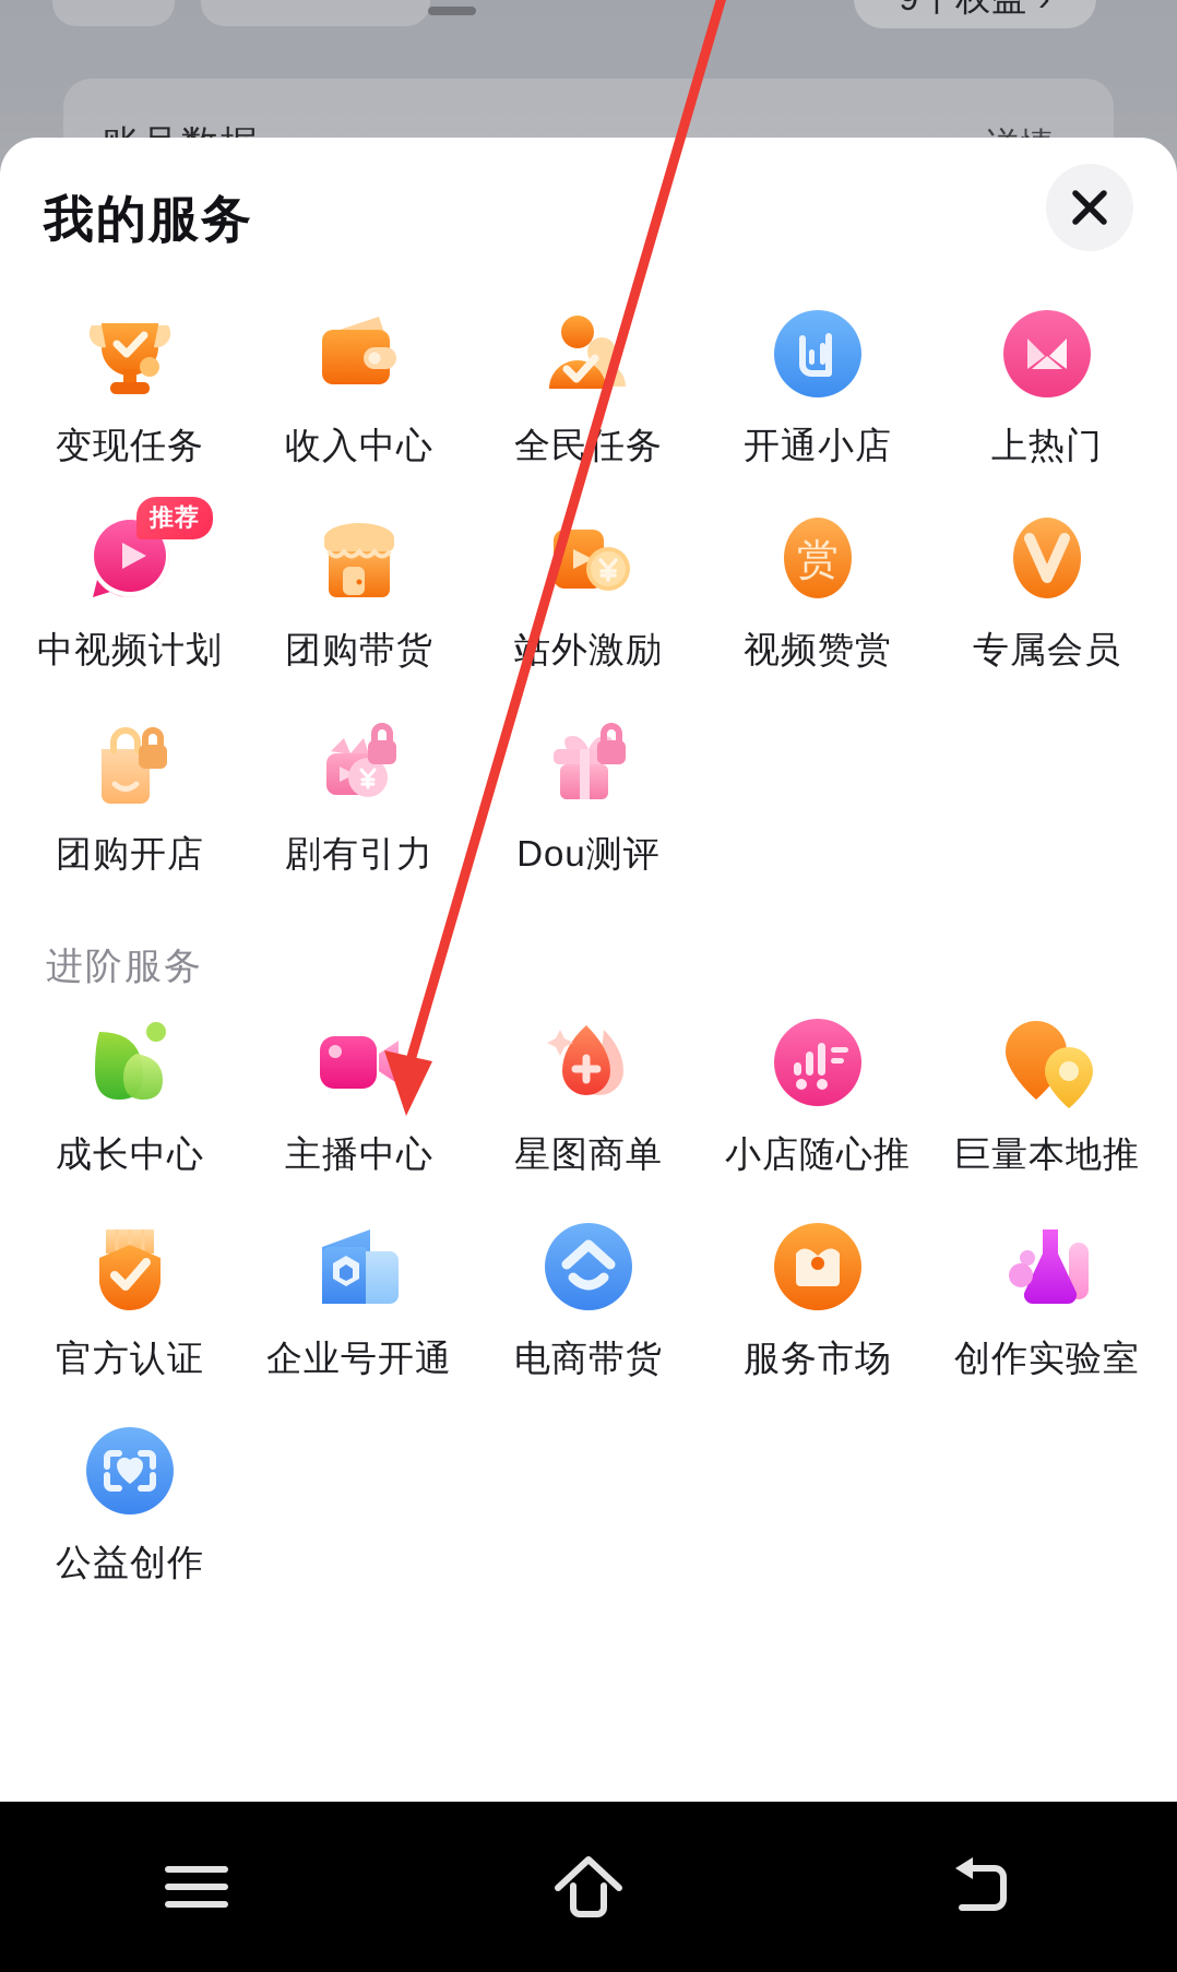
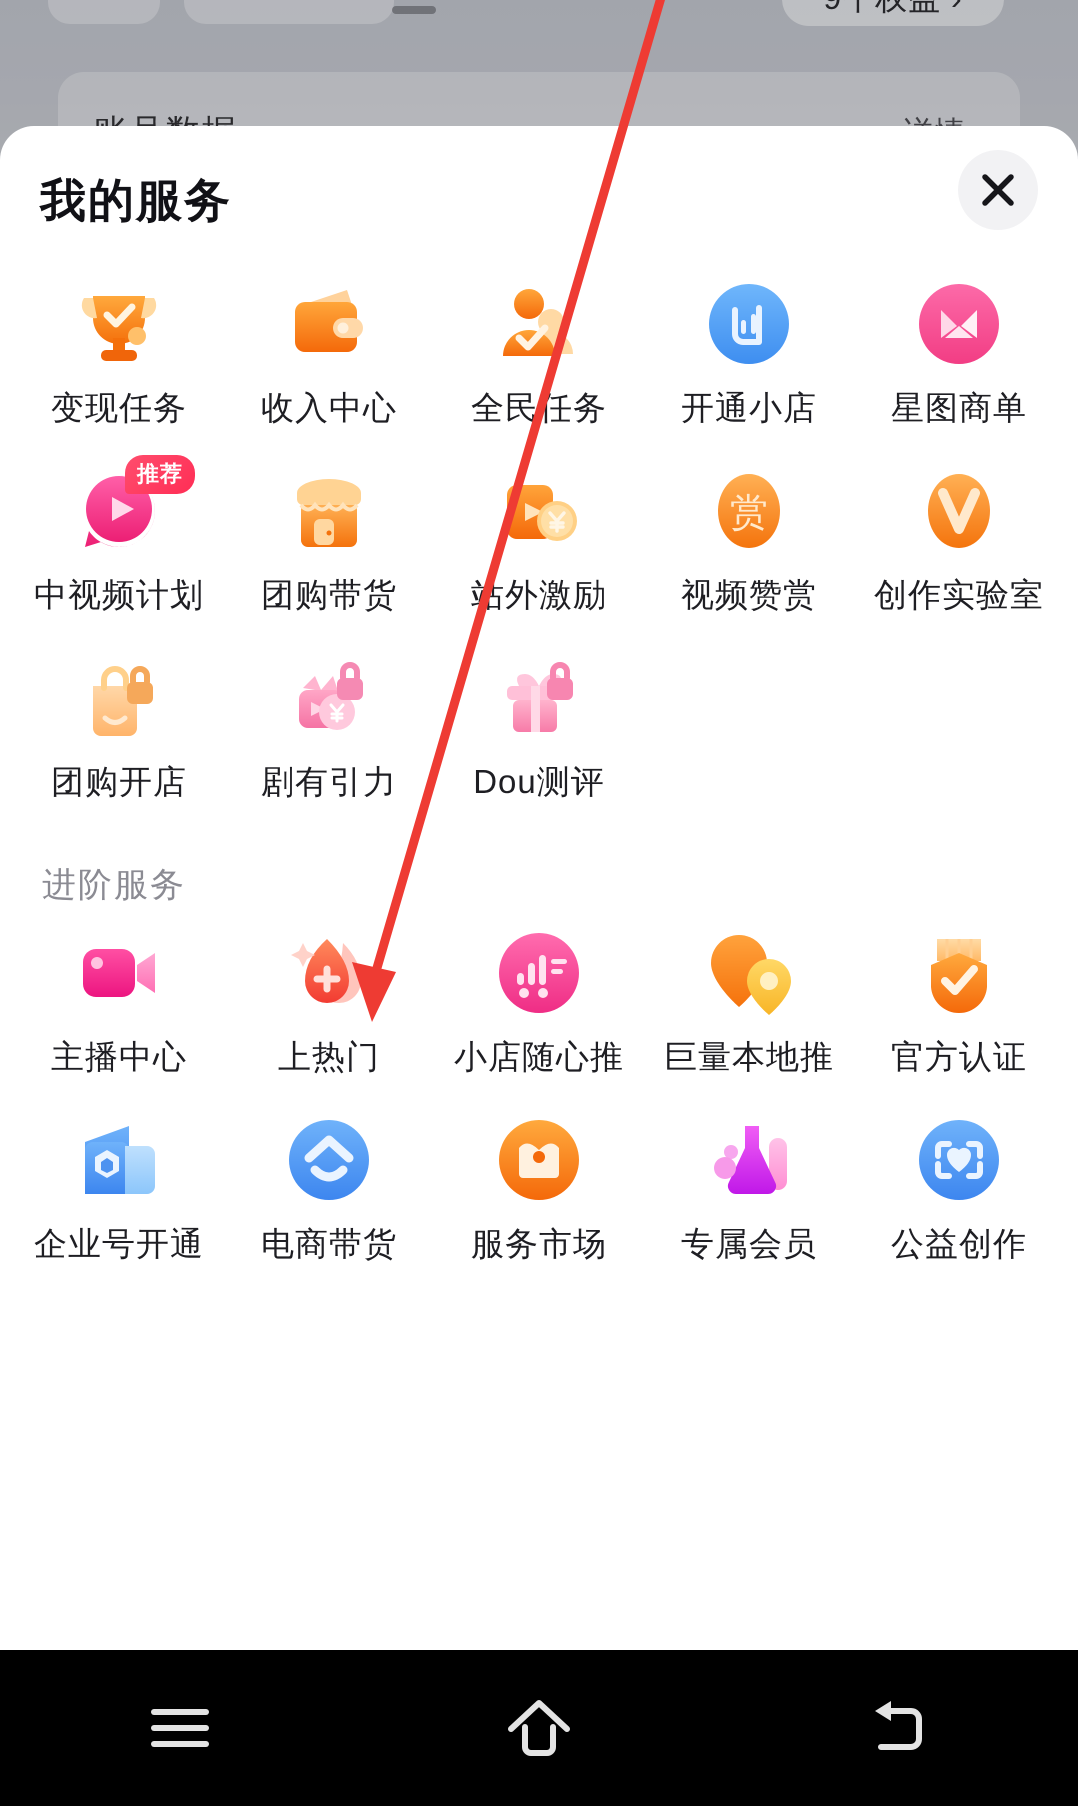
  我的服务
  变现任务
  收入中心
  全民任务
  开通小店
- 上热门
+ 星图商单
  推荐
  中视频计划
  团购带货
  外激励
  赏
  视频赞赏
- 专属会员
+ 创作实验室
  团购开店
  剧有引力
  Dou测评
  进阶服务
- 成长中心
  主播中心
- 星图商单
+ 上热门
  小店随心推
  巨量本地推
  官方认证
  企业号开通
  电商带货
  服务市场
- 创作实验室
+ 专属会员
  公益创作
